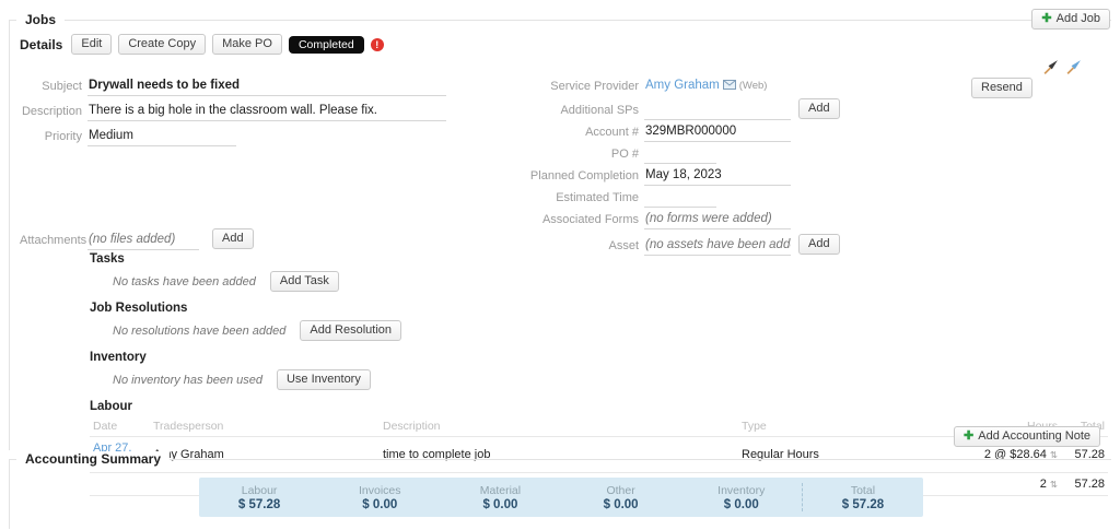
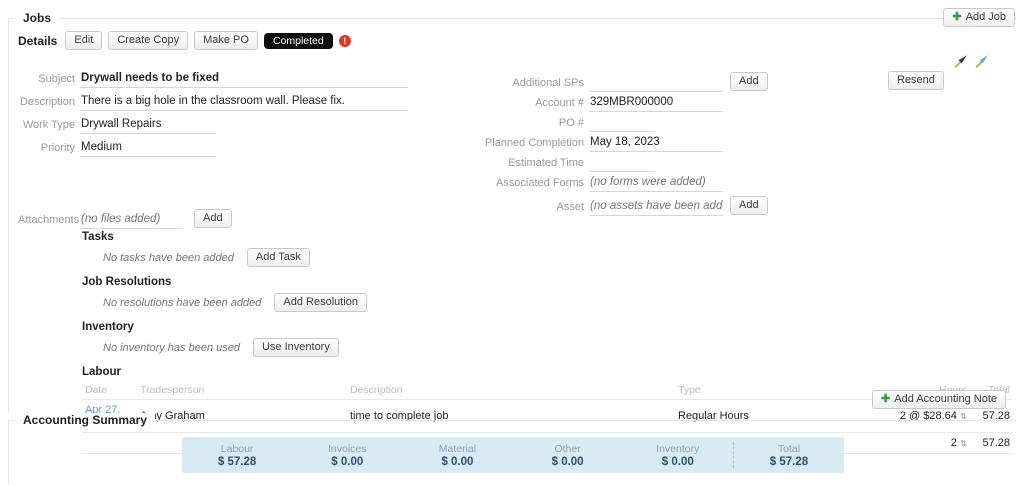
  Jobs
  ✚
  Add Job
  Details
  Edit
  Create Copy
  Make PO
  Completed
  !
  Resend
  Subject
  Drywall needs to be fixed
  Description
  There is a big hole in the classroom wall. Please fix.
+ Work Type
+ Drywall Repairs
  Priority
  Medium
- Service Provider
- Amy Graham (Web)
  Additional SPs
  Add
  Account #
  329MBR000000
  PO #
  Planned Completion
  May 18, 2023
  Estimated Time
  Associated Forms
  (no forms were added)
  Asset
  (no assets have been add
  Add
  Attachments
  (no files added)
  Add
  Tasks
  No tasks have been added
  Add Task
  Job Resolutions
  No resolutions have been added
  Add Resolution
  Inventory
  No inventory has been used
  Use Inventory
  Labour
  Date	Tradesperson	Description	Type		l
  Apr 27,	y Graham	time to complete job	Regular Hours	2 @ $28.64 ⇅	57.28
  				2 ⇅	57.28
  ✚
  Add Accounting Note
  Accounting Summary
  Labour
  $ 57.28
  Invoices
  $ 0.00
  Material
  $ 0.00
  Other
  $ 0.00
  Inventory
  $ 0.00
  Total
  $ 57.28
